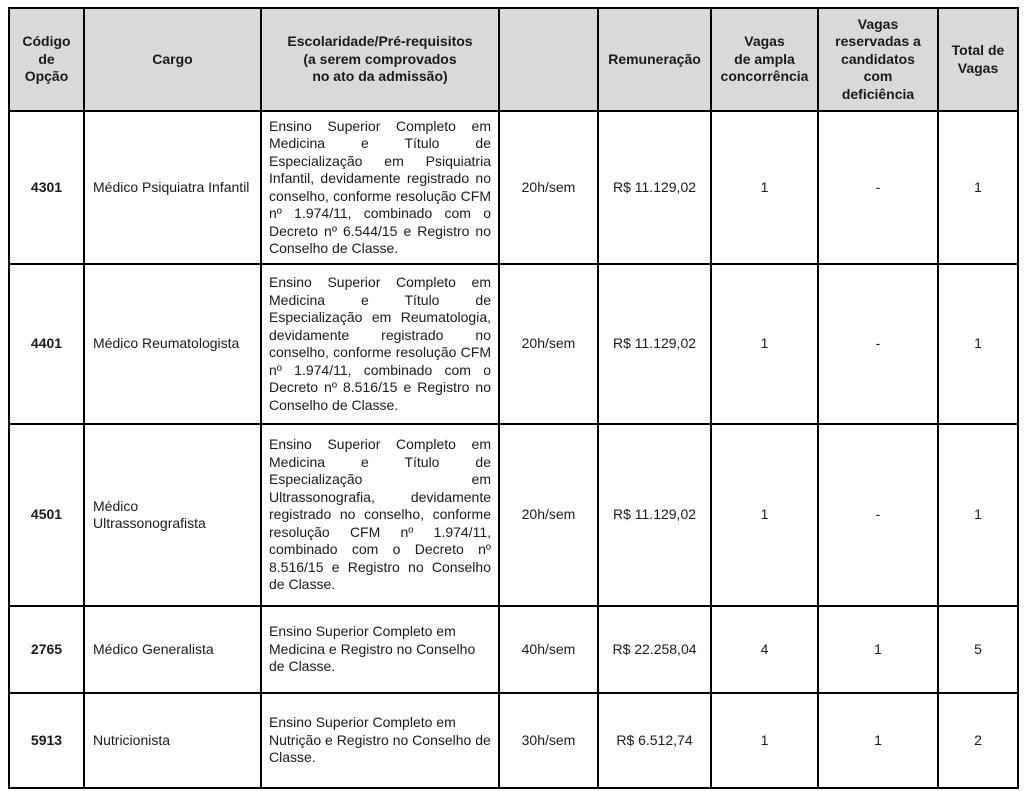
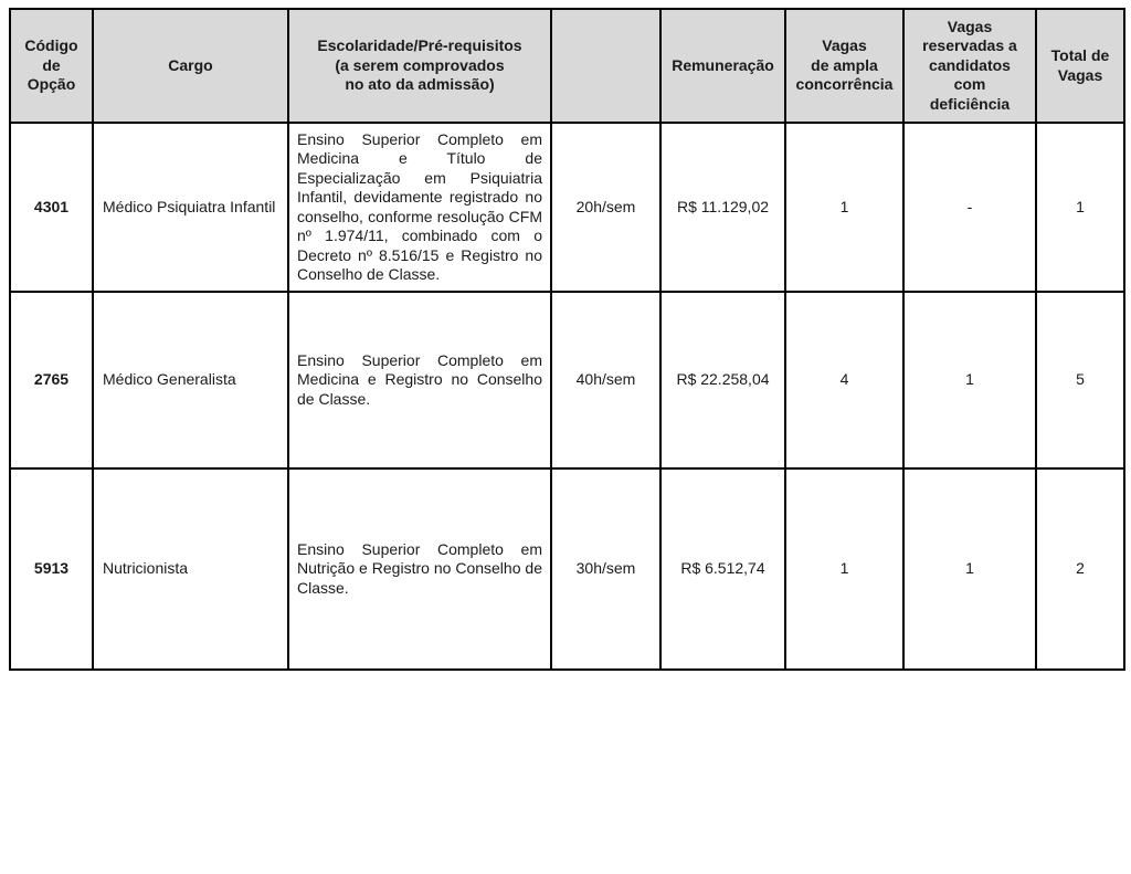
  Código de Opção	Cargo	Escolaridade/Pré-requisitos (a serem comprovados no ato da admissão)		Remuneração	Vagas de ampla concorrência	Vagas reservadas a candidatos com deficiência	Total de Vagas
- 4301	Médico Psiquiatra Infantil	Ensino Superior Completo em Medicina e Título de Especialização em Psiquiatria Infantil, devidamente registrado no conselho, conforme resolução CFM nº 1.974/11, combinado com o Decreto nº 6.544/15 e Registro no Conselho de Classe.	20h/sem	R$ 11.129,02	1	-	1
+ 4301	Médico Psiquiatra Infantil	Ensino Superior Completo em Medicina e Título de Especialização em Psiquiatria Infantil, devidamente registrado no conselho, conforme resolução CFM nº 1.974/11, combinado com o Decreto nº 8.516/15 e Registro no Conselho de Classe.	20h/sem	R$ 11.129,02	1	-	1
- 4401	Médico Reumatologista	Ensino Superior Completo em Medicina e Título de Especialização em Reumatologia, devidamente registrado no conselho, conforme resolução CFM nº 1.974/11, combinado com o Decreto nº 8.516/15 e Registro no Conselho de Classe.	20h/sem	R$ 11.129,02	1	-	1
- 4501	Médico Ultrassonografista	Ensino Superior Completo em Medicina e Título de Especialização em Ultrassonografia, devidamente registrado no conselho, conforme resolução CFM nº 1.974/11, combinado com o Decreto nº 8.516/15 e Registro no Conselho de Classe.	20h/sem	R$ 11.129,02	1	-	1
  2765	Médico Generalista	Ensino Superior Completo em Medicina e Registro no Conselho de Classe.	40h/sem	R$ 22.258,04	4	1	5
  5913	Nutricionista	Ensino Superior Completo em Nutrição e Registro no Conselho de Classe.	30h/sem	R$ 6.512,74	1	1	2
